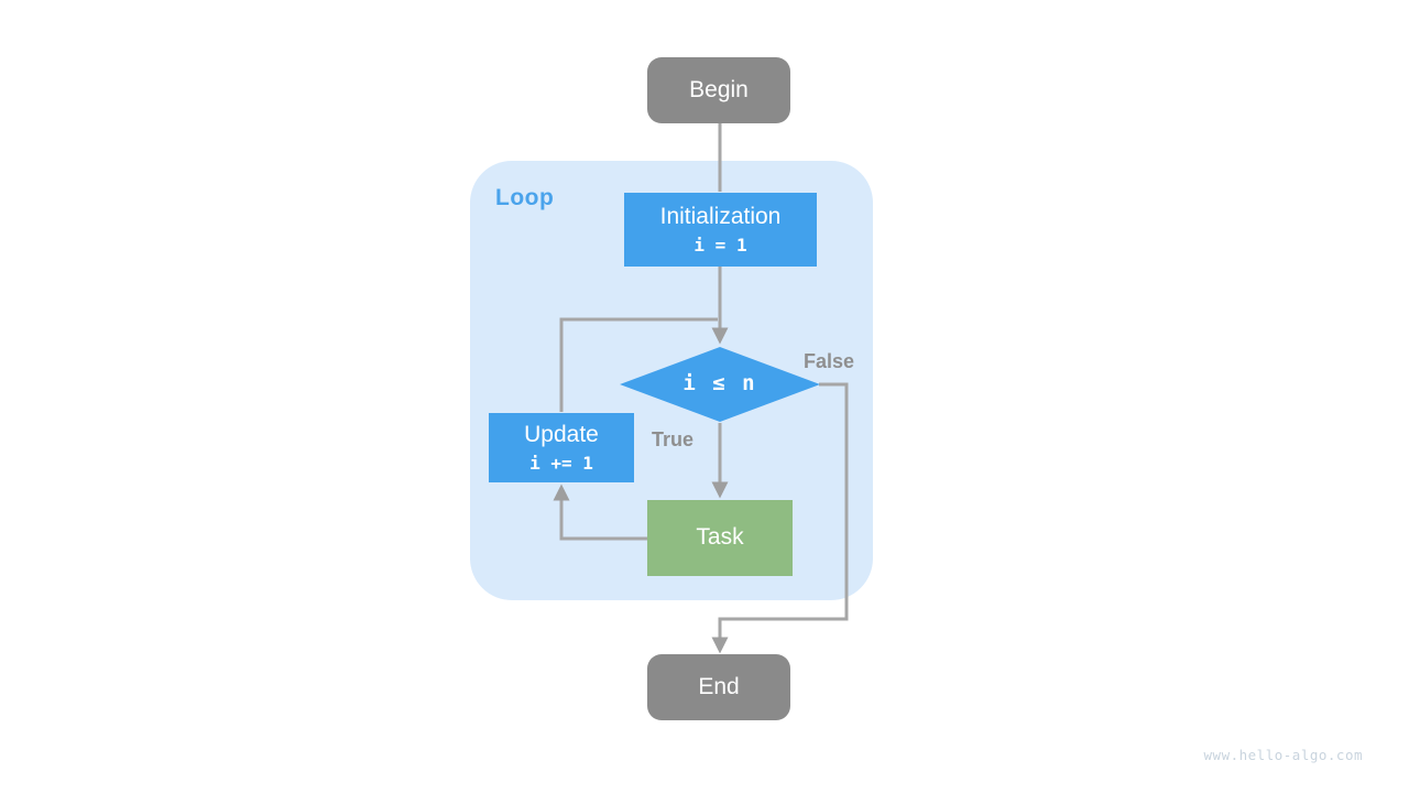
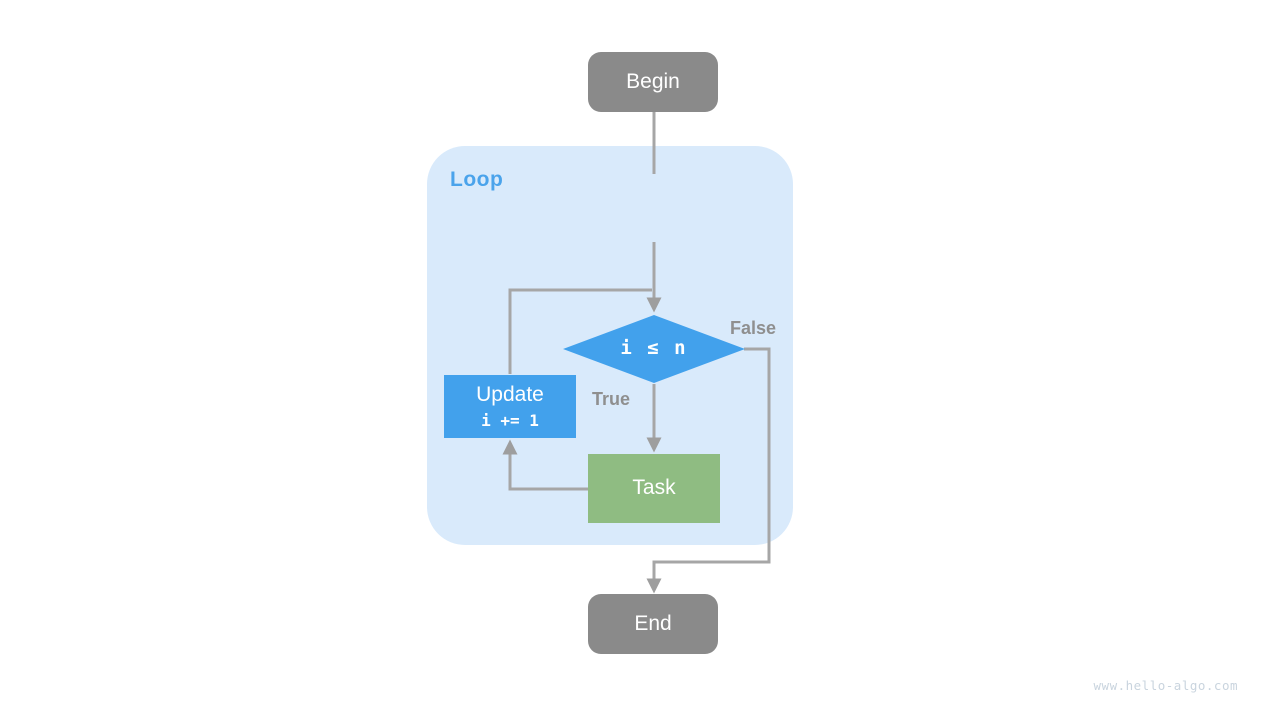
  Loop
  Begin
- Initialization
- i = 1
  i ≤ n
  Update
  i += 1
  Task
  End
  True
  False
  www.hello-algo.com
